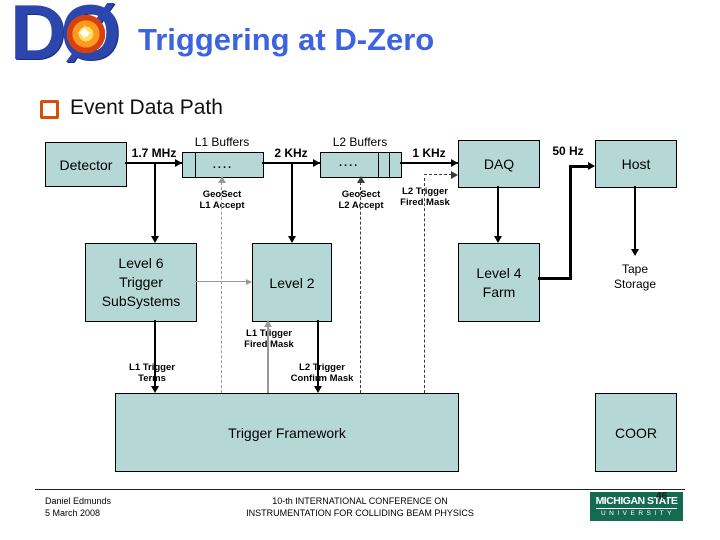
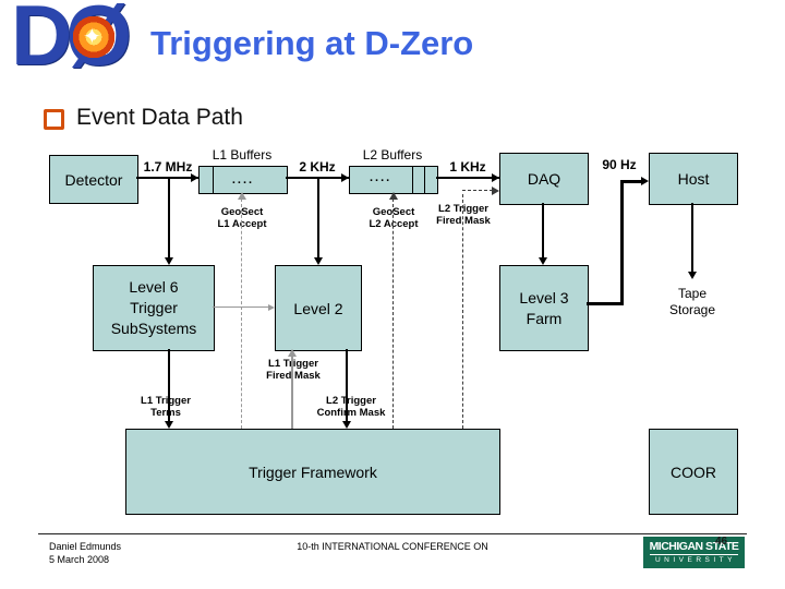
  ✦
  Triggering at D-Zero
  Event Data Path
  Detector
  L1 Buffers
  ....
  L2 Buffers
  ....
  DAQ
  Host
  Level 6
  Trigger
  SubSystems
  Level 2
- Level 4
+ Level 3
  Farm
  Tape
  Storage
  Trigger Framework
  COOR
  1.7 MHz
  2 KHz
  1 KHz
- 50 Hz
+ 90 Hz
  GeoSect
  L1 Accept
  GeoSect
  L2 Accept
  L2 Trigger
  Fired Mask
  L1 Tigger
  Fired Mask
  L1 Trgger
  Terms
  L2 Trigger
  Confim Mask
  Daniel Edmunds
  5 March 2008
  10-th INTERNATIONAL CONFERENCE ON
- INSTRUMENTATION FOR COLLIDING BEAM PHYSICS
  MICHIGAN STATE
  46
